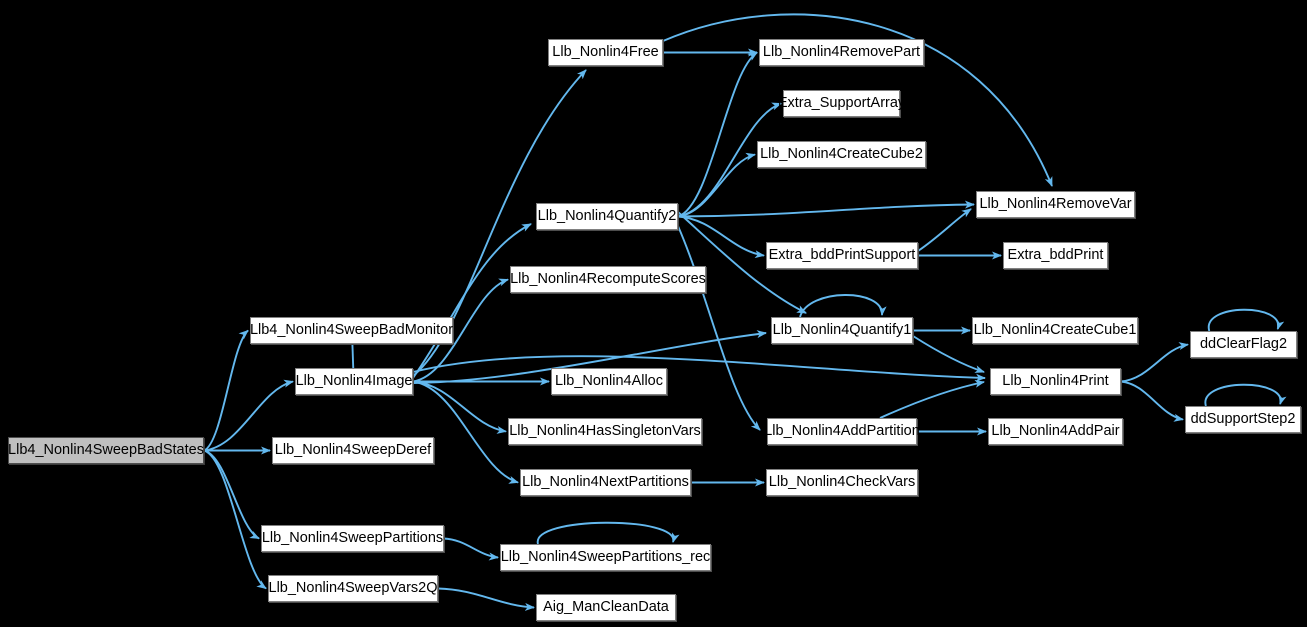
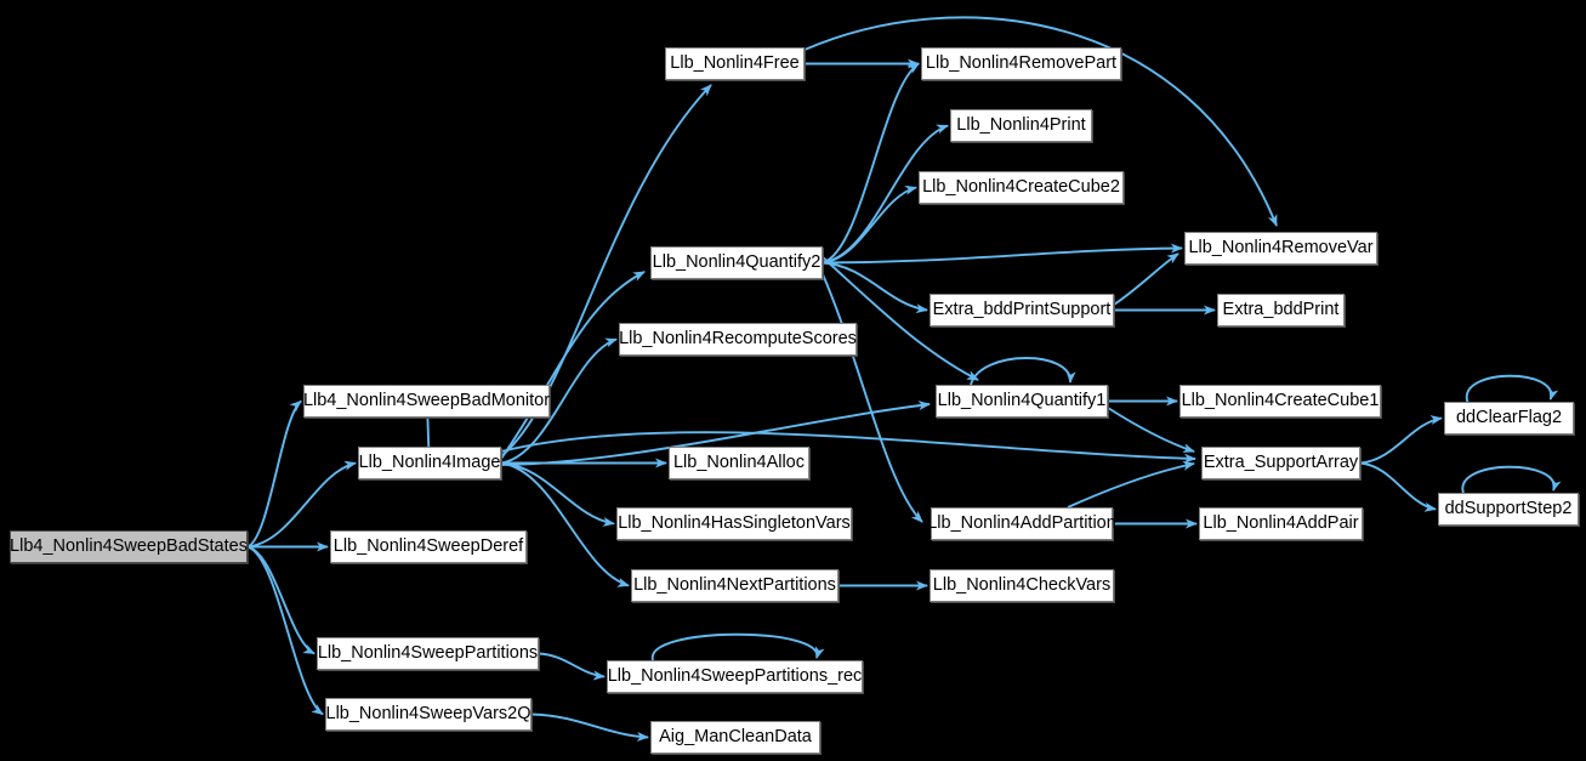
  Llb4_Nonlin4SweepBadStates
  Llb4_Nonlin4SweepBadMonitor
  Llb_Nonlin4Image
  Llb_Nonlin4SweepDeref
  Llb_Nonlin4SweepPartitions
  Llb_Nonlin4SweepVars2Q
  Llb_Nonlin4Free
  Llb_Nonlin4Quantify2
  Llb_Nonlin4RecomputeScores
  Llb_Nonlin4Alloc
  Llb_Nonlin4HasSingletonVars
  Llb_Nonlin4NextPartitions
  Llb_Nonlin4SweepPartitions_rec
  Aig_ManCleanData
  Llb_Nonlin4RemovePart
- Extra_SupportArray
+ Llb_Nonlin4Print
  Llb_Nonlin4CreateCube2
  Extra_bddPrintSupport
  Llb_Nonlin4Quantify1
  Llb_Nonlin4AddPartition
  Llb_Nonlin4CheckVars
  Llb_Nonlin4RemoveVar
  Extra_bddPrint
  Llb_Nonlin4CreateCube1
- Llb_Nonlin4Print
+ Extra_SupportArray
  Llb_Nonlin4AddPair
  ddClearFlag2
  ddSupportStep2
